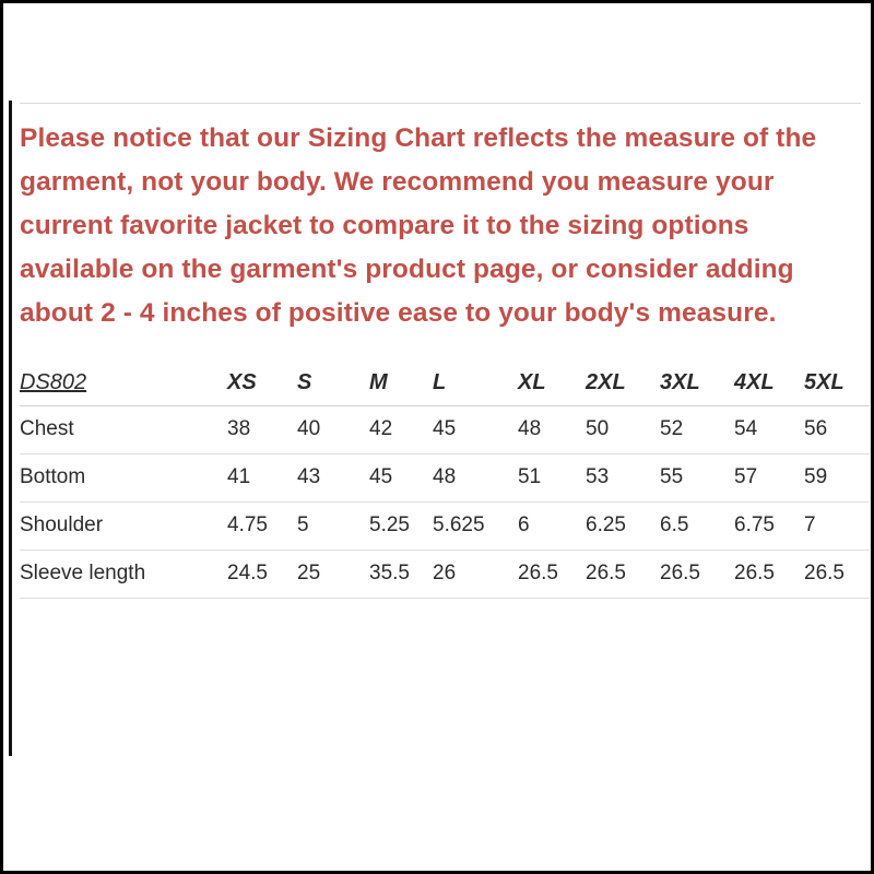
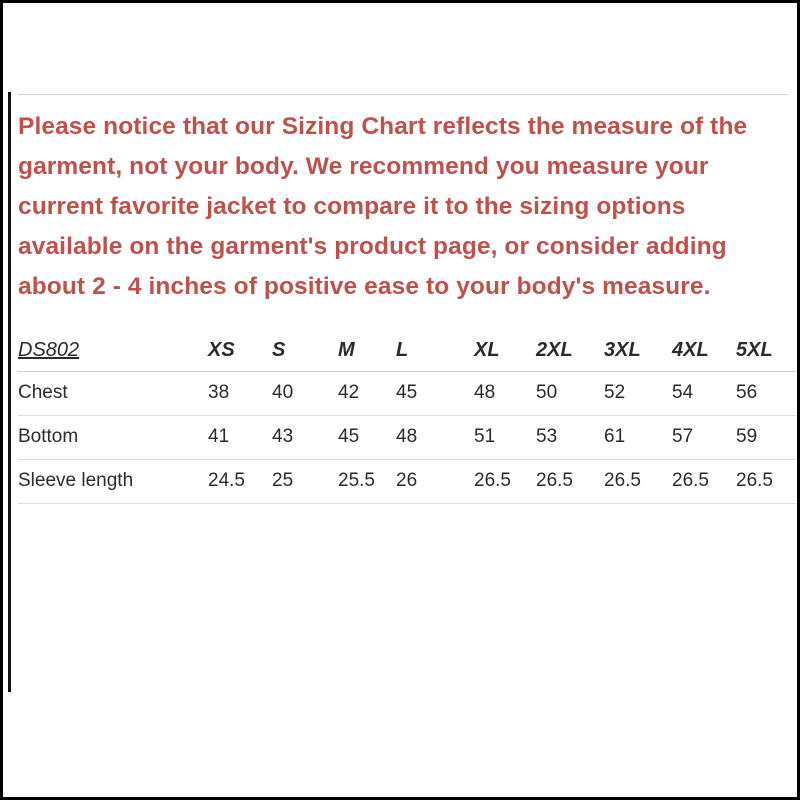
  Please notice that our Sizing Chart reflects the measure of the garment, not your body. We recommend you measure your current favorite jacket to compare it to the sizing options available on the garment's product page, or consider adding about 2 - 4 inches of positive ease to your body's measure.
  DS802	XS	S	M	L	XL	2XL	3XL	4XL	5XL
  Chest	38	40	42	45	48	50	52	54	56
- Bottom	41	43	45	48	51	53	55	57	59
+ Bottom	41	43	45	48	51	53	61	57	59
- Shoulder	4.75	5	5.25	5.625	6	6.25	6.5	6.75	7
- Sleeve length	24.5	25	35.5	26	26.5	26.5	26.5	26.5	26.5
+ Sleeve length	24.5	25	25.5	26	26.5	26.5	26.5	26.5	26.5
